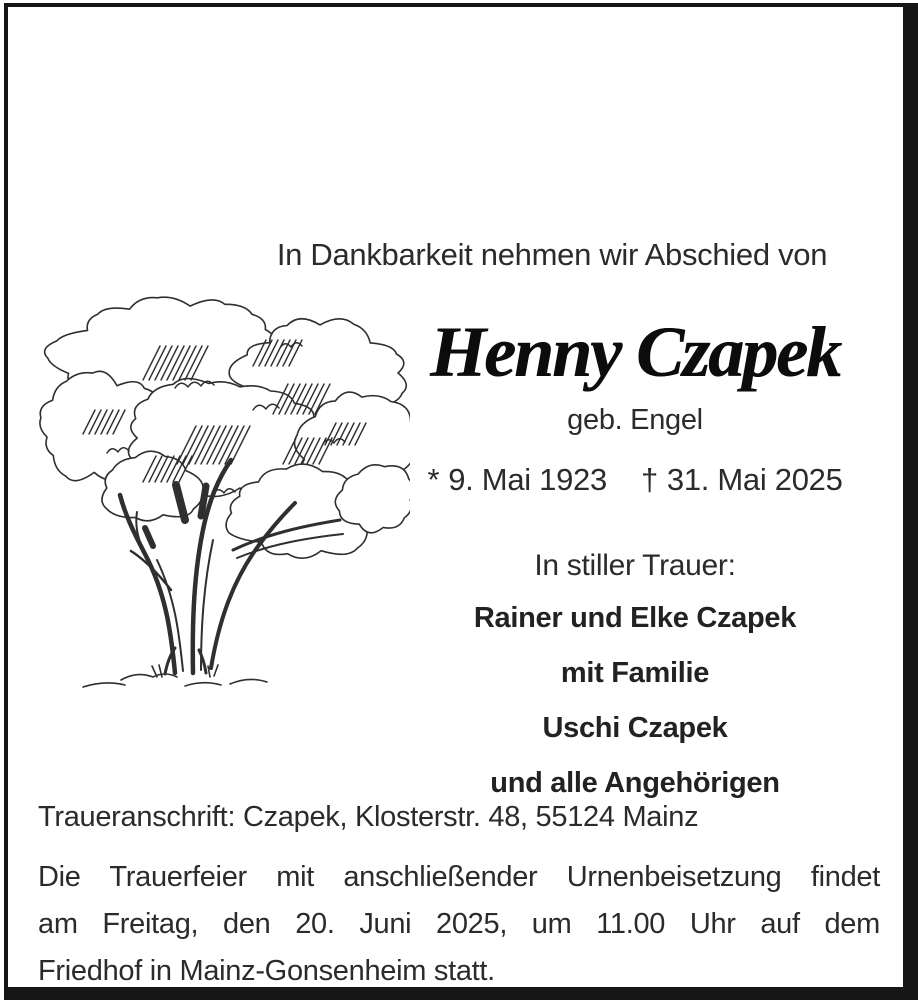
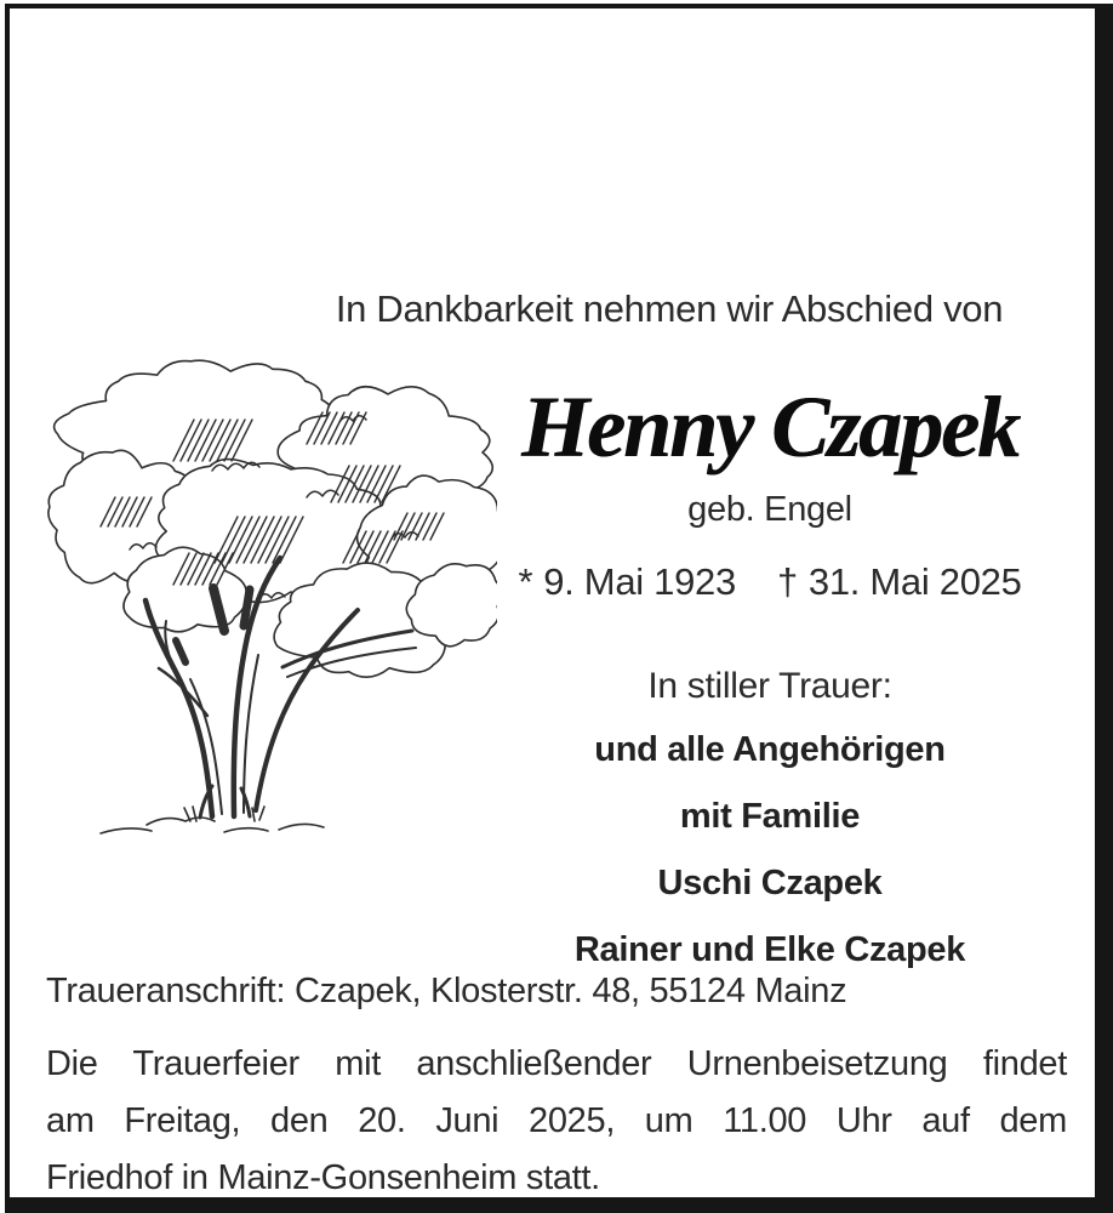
  In Dankbarkeit nehmen wir Abschied von
  Henny Czapek
  geb. Engel
  * 9. Mai 1923 † 31. Mai 2025
  In stiller Trauer:
- Rainer und Elke Czapek
+ und alle Angehörigen
  mit Familie
  Uschi Czapek
- und alle Angehörigen
+ Rainer und Elke Czapek
  Traueranschrift: Czapek, Klosterstr. 48, 55124 Mainz
  Die Trauerfeier mit anschließender Urnenbeisetzung findet
  am Freitag, den 20. Juni 2025, um 11.00 Uhr auf dem
  Friedhof in Mainz-Gonsenheim statt.
